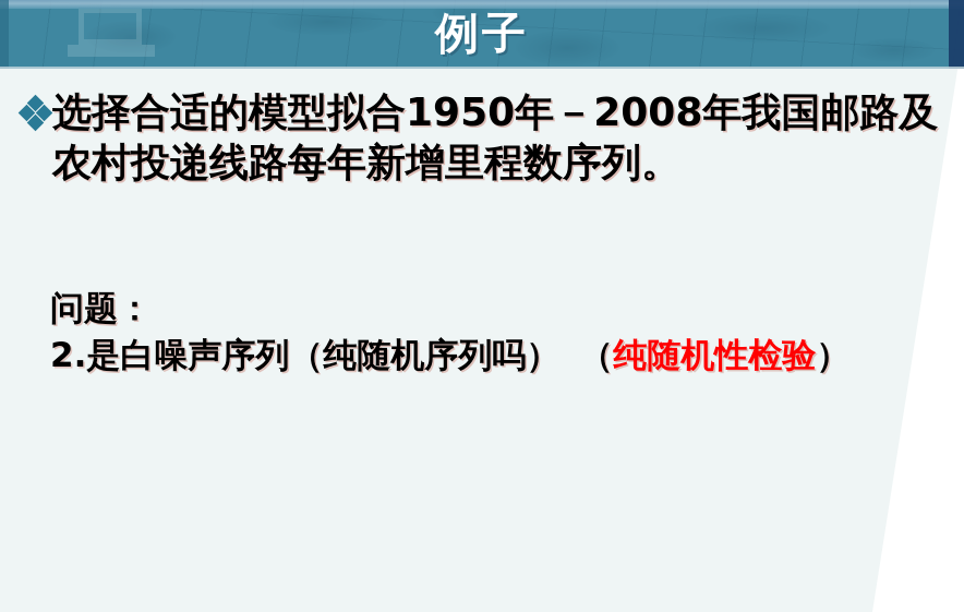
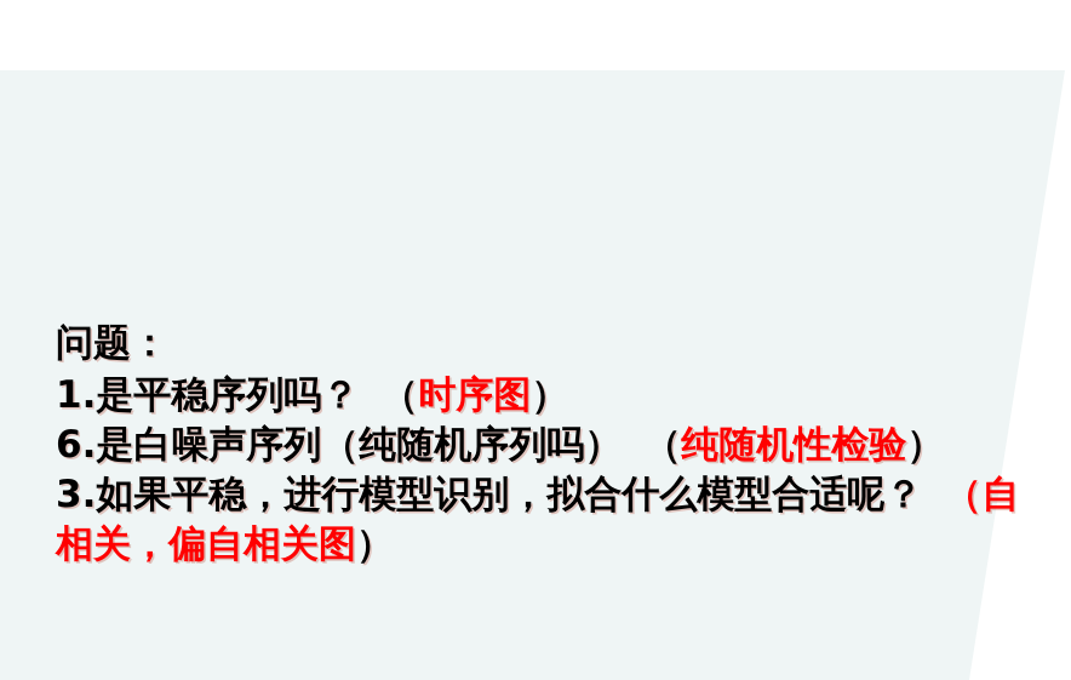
- 例子
- 选择合适的模型拟合1950年－2008年我国邮路及农村投递线路每年新增里程数序列。
  问题：
+ 1.是平稳序列吗？ （时序图）
- 2.是白噪声序列（纯随机序列吗） （纯随机性检验）
+ 6.是白噪声序列（纯随机序列吗） （纯随机性检验）
+ 3.如果平稳，进行模型识别，拟合什么模型合适呢？ （自相关，偏自相关图）
